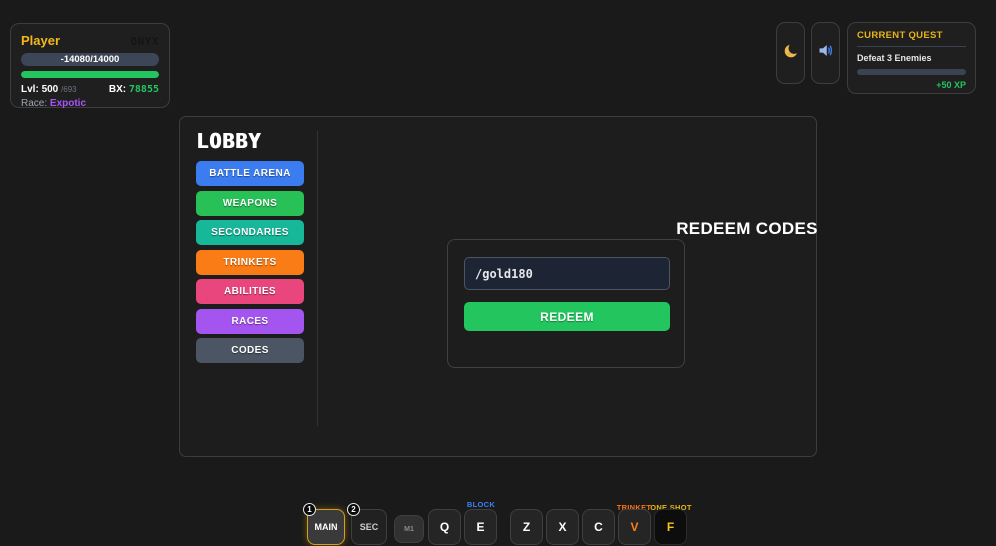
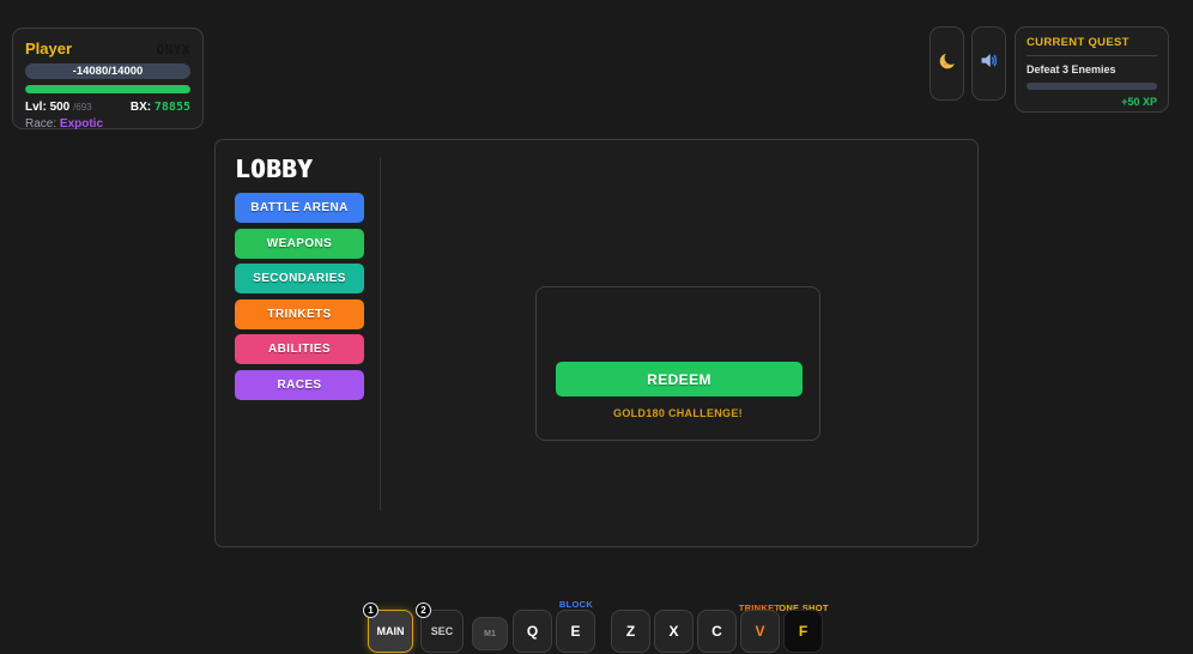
  Player
  -14080/14000
  Lvl: 500 /693
  BX: 78855
  Race: Expotic
  CURRENT QUEST
  Defeat 3 Enemies
  +50 XP
  LOBBY
  BATTLE ARENA
  WEAPONS
  SECONDARIES
  TRINKETS
  ABILITIES
  RACES
- CODES
- REDEEM CODES
- /gold180
  REDEEM
+ GOLD180 CHALLENGE!
  BLOCK
  TRINKET
  ONE SHOT
  1
  2
  MAIN
  SEC
  Q
  E
  Z
  X
  C
  V
  F
